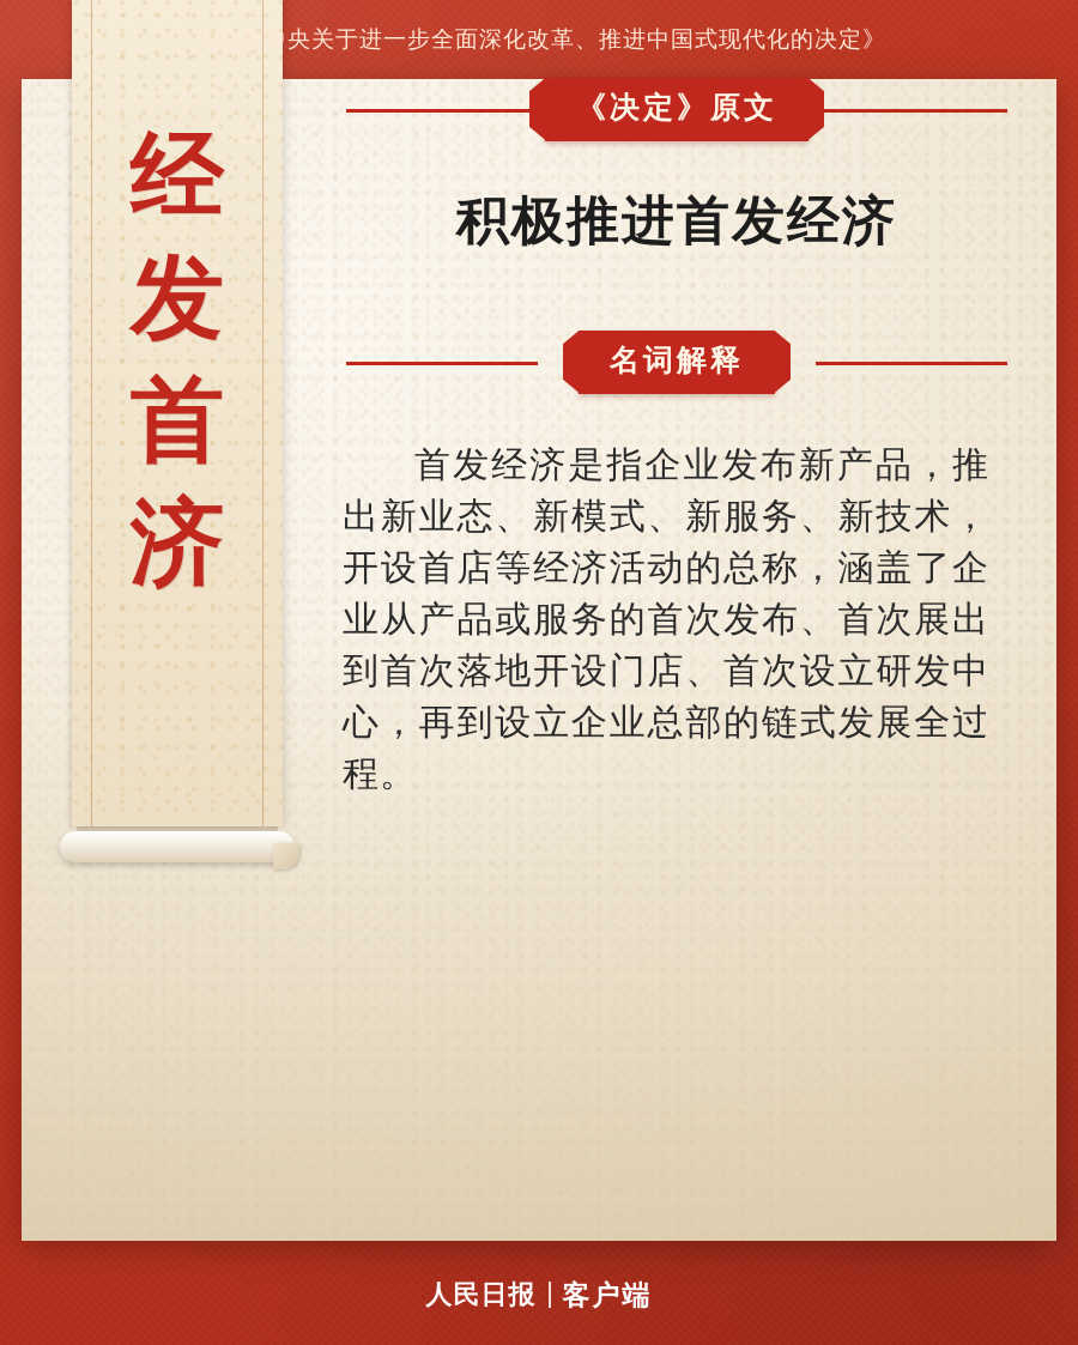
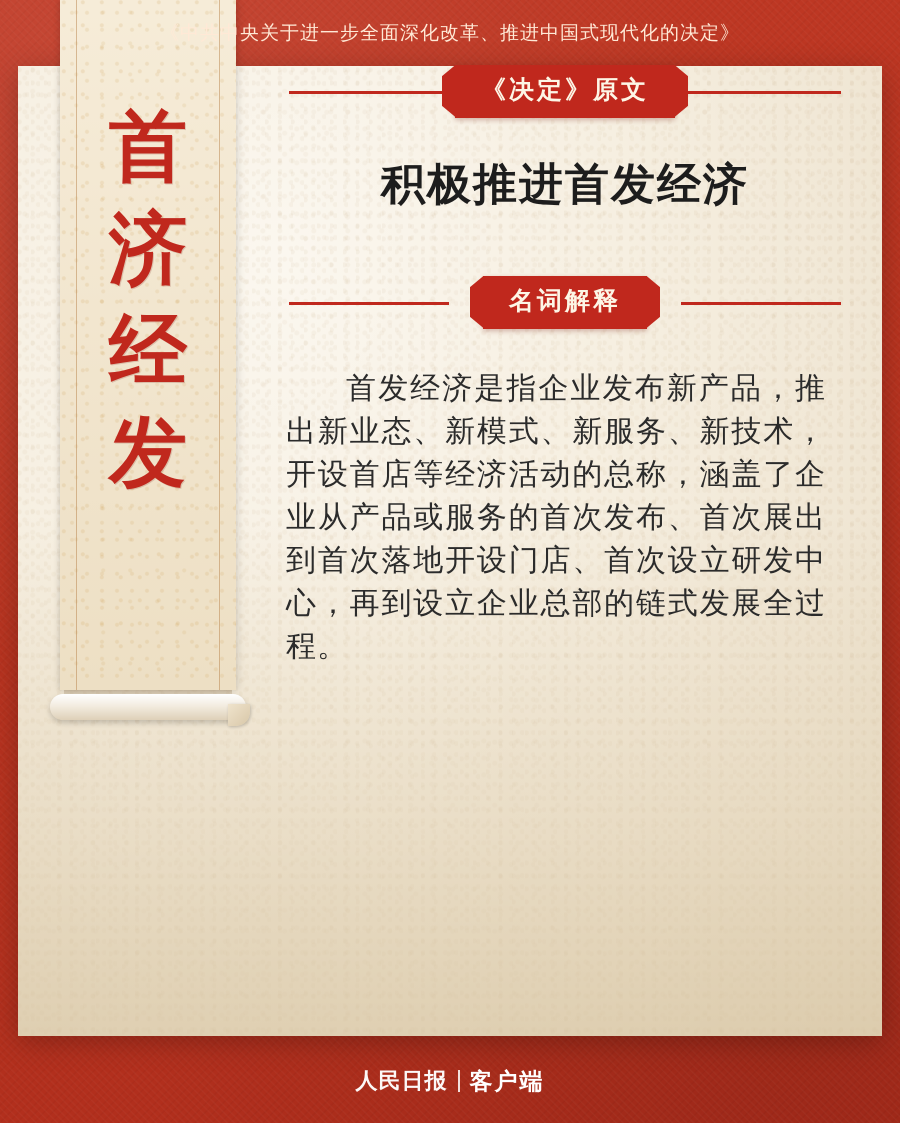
  《中共中央关于进一步全面深化改革、推进中国式现代化的决定》
- 经
+ 首
- 发
+ 济
- 首
+ 经
- 济
+ 发
  《决定》原文
  积极推进首发经济
  名词解释
  首发经济是指企业发布新产品，推出新业态、新模式、新服务、新技术，开设首店等经济活动的总称，涵盖了企业从产品或服务的首次发布、首次展出到首次落地开设门店、首次设立研发中心，再到设立企业总部的链式发展全过程。
  人民日报
  客户端
